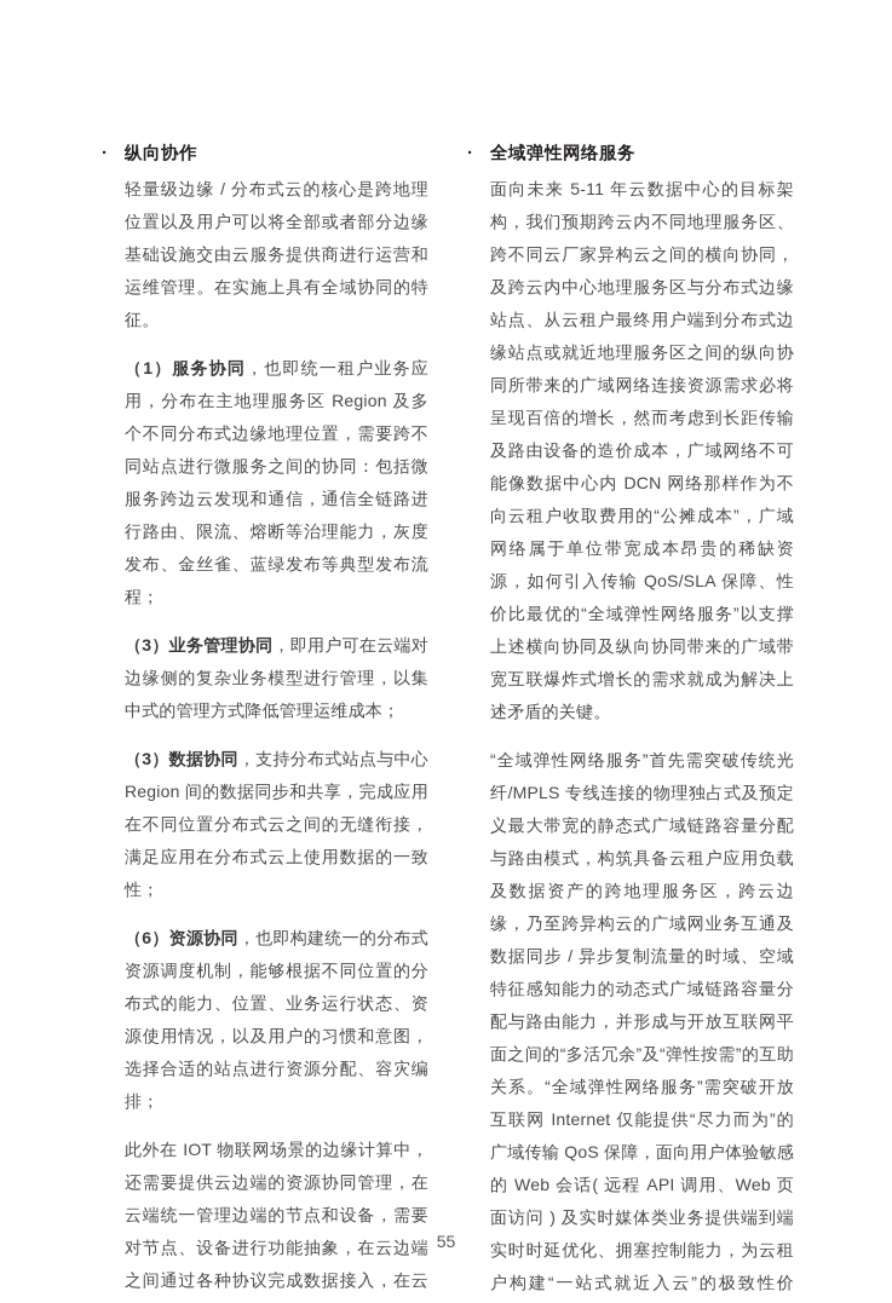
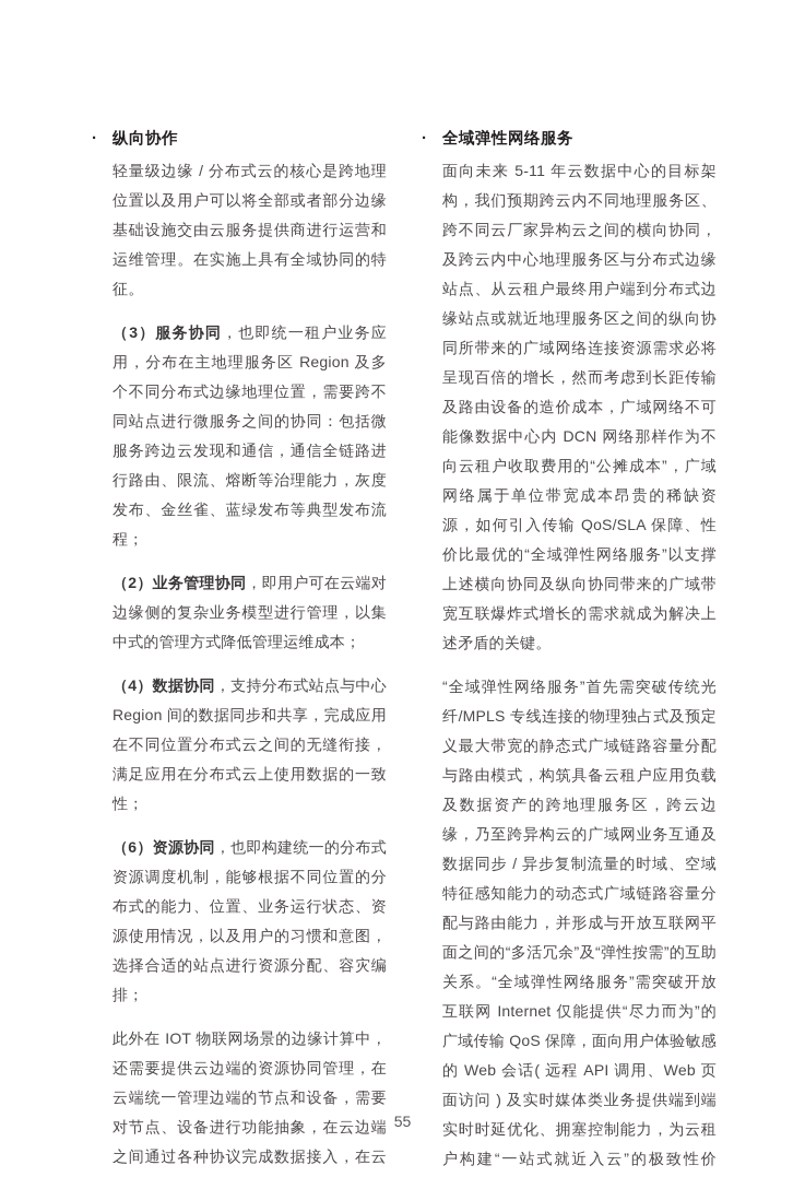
  ·
  纵向协作
  轻量级边缘 / 分布式云的核心是跨地理位置以及用户可以将全部或者部分边缘基础设施交由云服务提供商进行运营和运维管理。在实施上具有全域协同的特征。
- （1）服务协同，也即统一租户业务应用，分布在主地理服务区 Region 及多个不同分布式边缘地理位置，需要跨不同站点进行微服务之间的协同：包括微服务跨边云发现和通信，通信全链路进行路由、限流、熔断等治理能力，灰度发布、金丝雀、蓝绿发布等典型发布流程；
+ （3）服务协同，也即统一租户业务应用，分布在主地理服务区 Region 及多个不同分布式边缘地理位置，需要跨不同站点进行微服务之间的协同：包括微服务跨边云发现和通信，通信全链路进行路由、限流、熔断等治理能力，灰度发布、金丝雀、蓝绿发布等典型发布流程；
- （3）业务管理协同，即用户可在云端对边缘侧的复杂业务模型进行管理，以集中式的管理方式降低管理运维成本；
+ （2）业务管理协同，即用户可在云端对边缘侧的复杂业务模型进行管理，以集中式的管理方式降低管理运维成本；
- （3）数据协同，支持分布式站点与中心 Region 间的数据同步和共享，完成应用在不同位置分布式云之间的无缝衔接，满足应用在分布式云上使用数据的一致性；
+ （4）数据协同，支持分布式站点与中心 Region 间的数据同步和共享，完成应用在不同位置分布式云之间的无缝衔接，满足应用在分布式云上使用数据的一致性；
  （6）资源协同，也即构建统一的分布式资源调度机制，能够根据不同位置的分布式的能力、位置、业务运行状态、资源使用情况，以及用户的习惯和意图，选择合适的站点进行资源分配、容灾编排；
  此外在 IOT 物联网场景的边缘计算中，还需要提供云边端的资源协同管理，在云端统一管理边端的节点和设备，需要对节点、设备进行功能抽象，在云边端之间通过各种协议完成数据接入，在云
  ·
  全域弹性网络服务
  面向未来 5-11 年云数据中心的目标架构，我们预期跨云内不同地理服务区、跨不同云厂家异构云之间的横向协同，及跨云内中心地理服务区与分布式边缘站点、从云租户最终用户端到分布式边缘站点或就近地理服务区之间的纵向协同所带来的广域网络连接资源需求必将呈现百倍的增长，然而考虑到长距传输及路由设备的造价成本，广域网络不可能像数据中心内 DCN 网络那样作为不向云租户收取费用的“公摊成本”，广域网络属于单位带宽成本昂贵的稀缺资源，如何引入传输 QoS/SLA 保障、性价比最优的“全域弹性网络服务”以支撑上述横向协同及纵向协同带来的广域带宽互联爆炸式增长的需求就成为解决上述矛盾的关键。
  “全域弹性网络服务”首先需突破传统光纤/MPLS 专线连接的物理独占式及预定义最大带宽的静态式广域链路容量分配与路由模式，构筑具备云租户应用负载及数据资产的跨地理服务区，跨云边缘，乃至跨异构云的广域网业务互通及数据同步 / 异步复制流量的时域、空域特征感知能力的动态式广域链路容量分配与路由能力，并形成与开放互联网平面之间的“多活冗余”及“弹性按需”的互助关系。“全域弹性网络服务”需突破开放互联网 Internet 仅能提供“尽力而为”的广域传输 QoS 保障，面向用户体验敏感的 Web 会话( 远程 API 调用、Web 页面访问 ) 及实时媒体类业务提供端到端实时时延优化、拥塞控制能力，为云租户构建“一站式就近入云”的极致性价
  55
